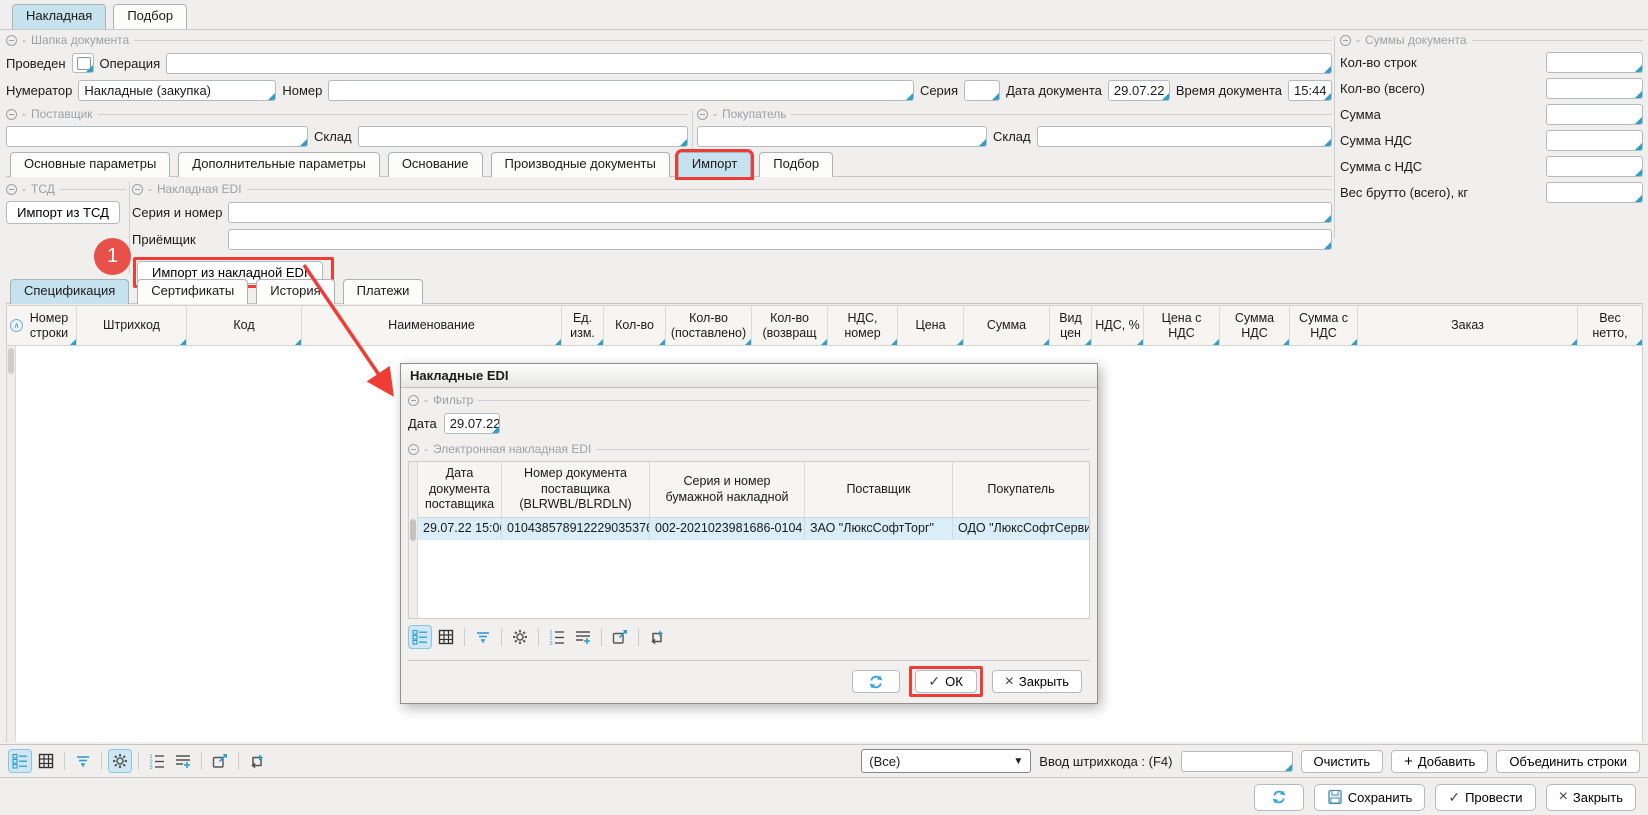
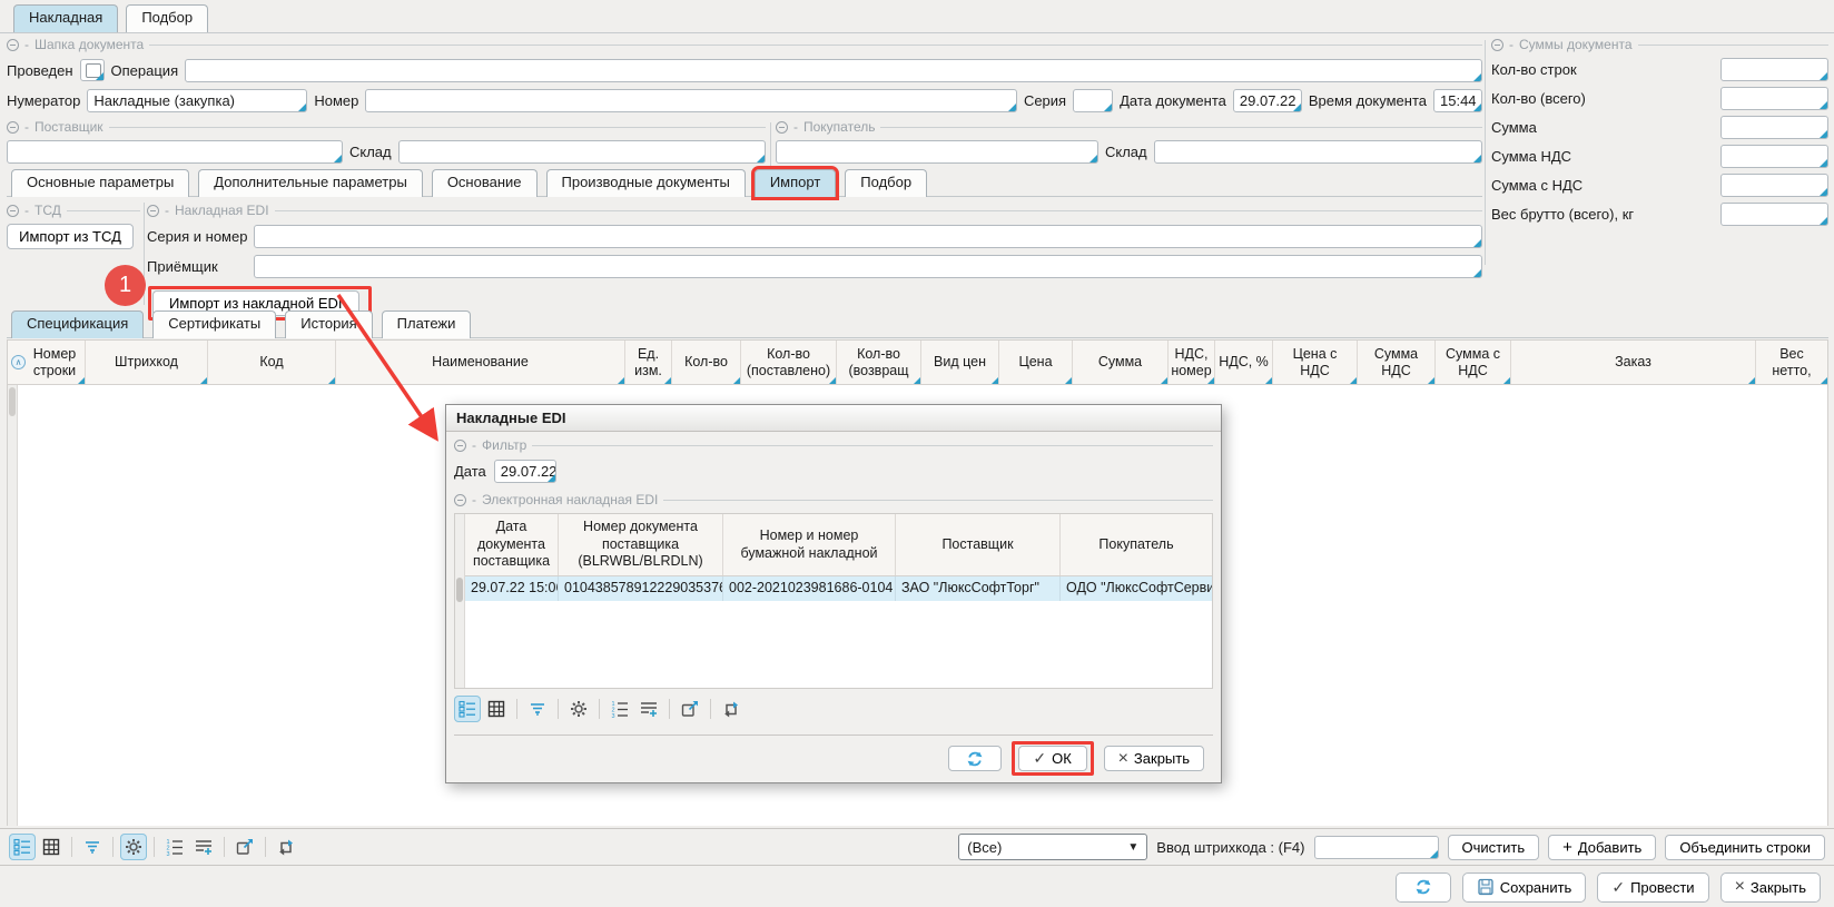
  Накладная
  Подбор
  -
  Шапка документа
  Проведен
  Операция
  Нумератор
  Накладные (закупка)
  Номер
  Серия
  Дата документа
  29.07.22
  Время документа
  15:44
  -
  Суммы документа
  Кол-во строк
  Кол-во (всего)
  Сумма
  Сумма НДС
  Сумма с НДС
  Вес брутто (всего), кг
  -
  Поставщик
  Склад
  -
  Покупатель
  Склад
  Основные параметры
  Дополнительные параметры
  Основание
  Производные документы
  Импорт
  Подбор
  -
  ТСД
  Импорт из ТСД
  -
  Накладная EDI
  Серия и номер
  Приёмщик
  Импорт из накладной EDI
  1
  Спецификация
  Сертификаты
  История
  Платежи
  ∧
  Номер строки
  Штрихкод
  Код
  Наименование
  Ед. изм.
  Кол-во
  Кол-во (поставлено)
  Кол-во (возвращ
- НДС, номер
+ Вид цен
  Цена
  Сумма
- Вид цен
+ НДС, номер
  НДС, %
  Цена с НДС
  Сумма НДС
  Сумма с НДС
  Заказ
  Вес нетто,
  Накладные EDI
  -
  Фильтр
  Дата
  29.07.22
  -
  Электронная накладная EDI
  Дата документа поставщика
  Номер документа поставщика (BLRWBL/BLRDLN)
- Серия и номер бумажной накладной
+ Номер и номер бумажной накладной
  Поставщик
  Покупатель
  29.07.22 15:0
  010438578912229035376
  002-2021023981686-0104
  ЗАО "ЛюксСофтТорг"
  ОДО "ЛюксСофтСерви
  ✓
  ОК
  ×
  Закрыть
  (Все)
  ▼
  Ввод штрихкода : (F4)
  Очистить
  +
  Добавить
  Объединить строки
  Сохранить
  ✓
  Провести
  ×
  Закрыть
